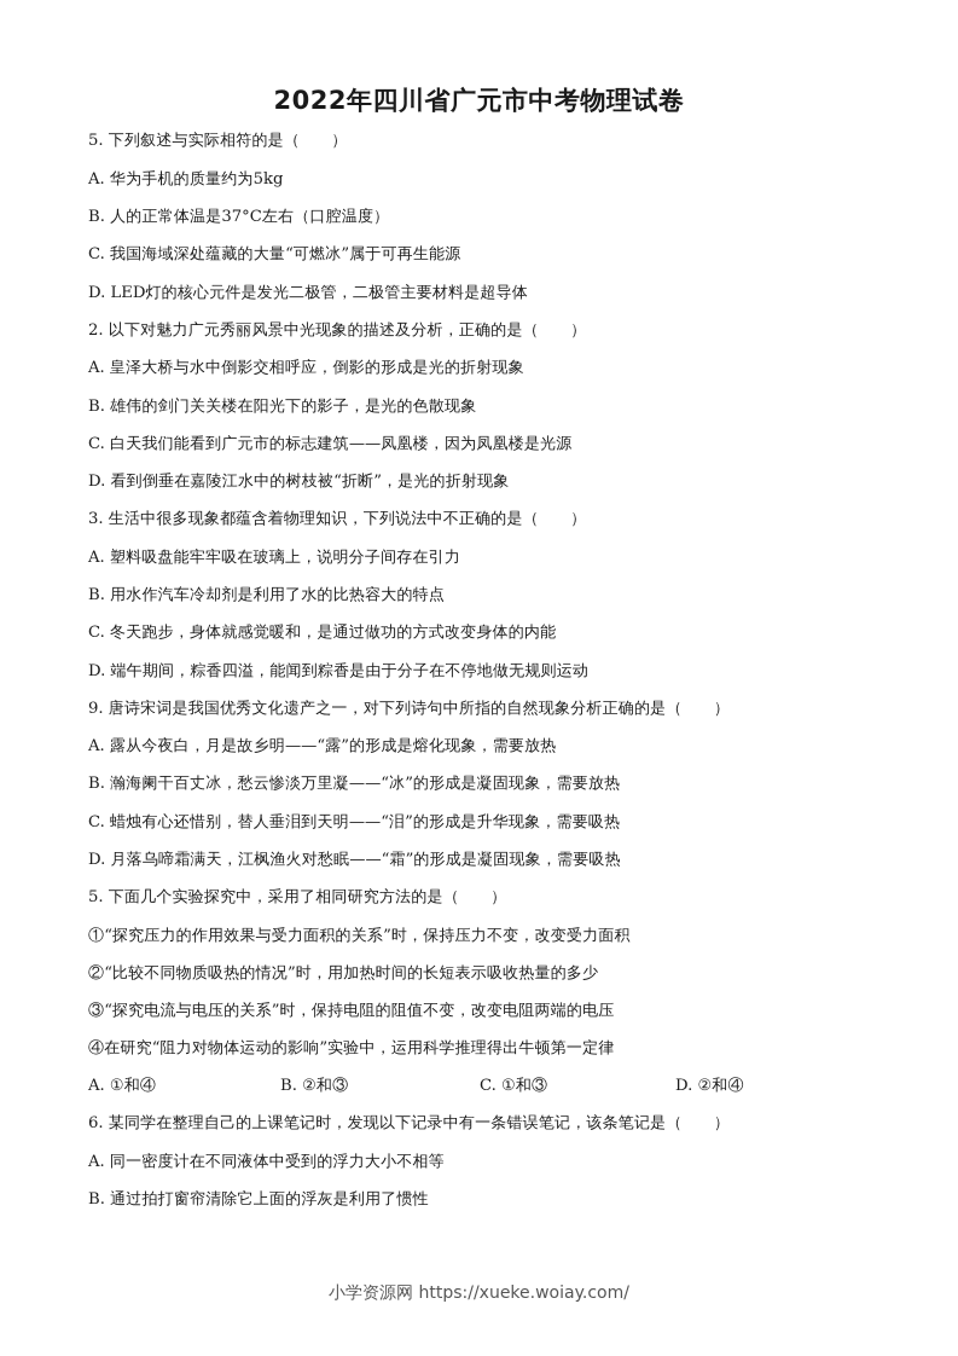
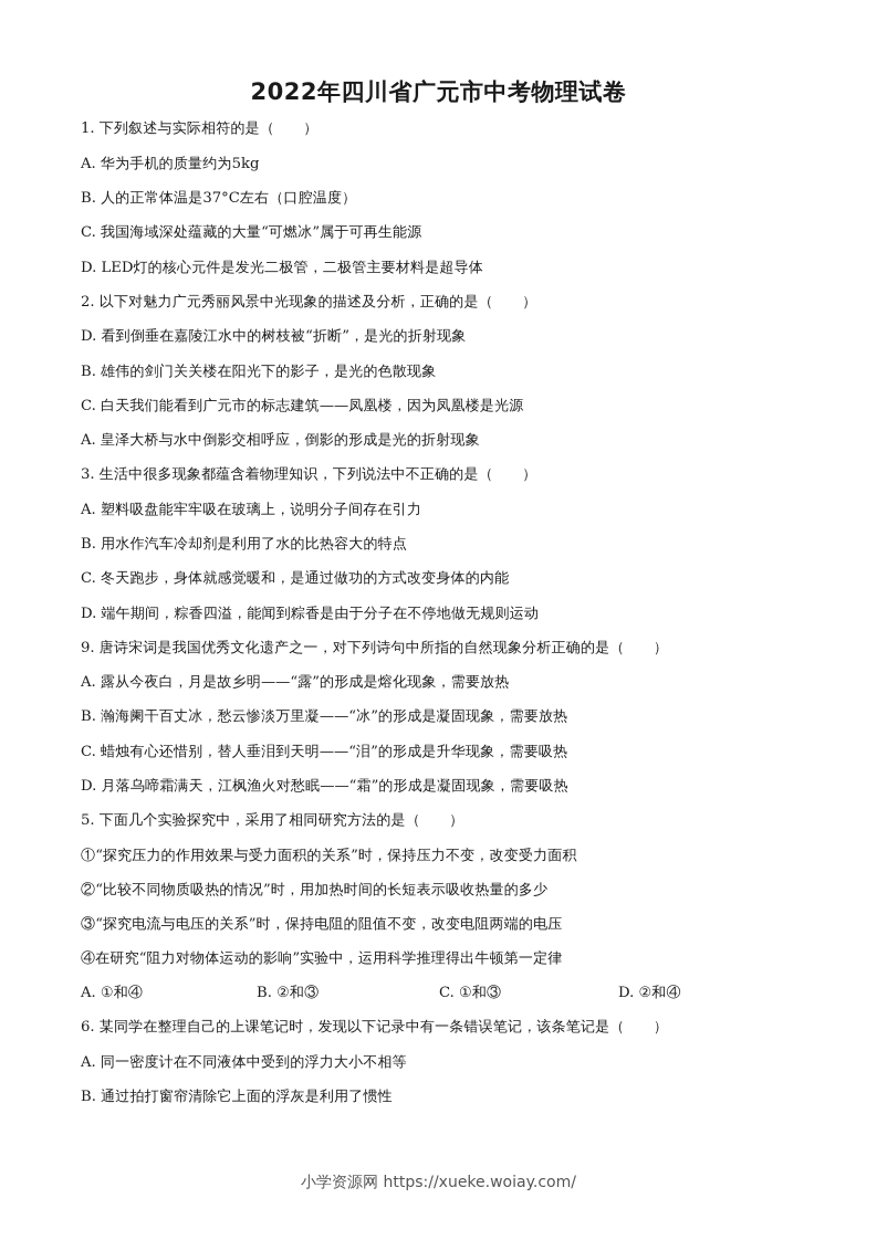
  2022年四川省广元市中考物理试卷
- 5. 下列叙述与实际相符的是（ ）
+ 1. 下列叙述与实际相符的是（ ）
  A. 华为手机的质量约为5kg
  B. 人的正常体温是37°C左右（口腔温度）
  C. 我国海域深处蕴藏的大量“可燃冰”属于可再生能源
  D. LED灯的核心元件是发光二极管，二极管主要材料是超导体
  2. 以下对魅力广元秀丽风景中光现象的描述及分析，正确的是（ ）
- A. 皇泽大桥与水中倒影交相呼应，倒影的形成是光的折射现象
+ D. 看到倒垂在嘉陵江水中的树枝被“折断”，是光的折射现象
  B. 雄伟的剑门关关楼在阳光下的影子，是光的色散现象
  C. 白天我们能看到广元市的标志建筑——凤凰楼，因为凤凰楼是光源
- D. 看到倒垂在嘉陵江水中的树枝被“折断”，是光的折射现象
+ A. 皇泽大桥与水中倒影交相呼应，倒影的形成是光的折射现象
  3. 生活中很多现象都蕴含着物理知识，下列说法中不正确的是（ ）
  A. 塑料吸盘能牢牢吸在玻璃上，说明分子间存在引力
  B. 用水作汽车冷却剂是利用了水的比热容大的特点
  C. 冬天跑步，身体就感觉暖和，是通过做功的方式改变身体的内能
  D. 端午期间，粽香四溢，能闻到粽香是由于分子在不停地做无规则运动
  9. 唐诗宋词是我国优秀文化遗产之一，对下列诗句中所指的自然现象分析正确的是（ ）
  A. 露从今夜白，月是故乡明——“露”的形成是熔化现象，需要放热
  B. 瀚海阑干百丈冰，愁云惨淡万里凝——“冰”的形成是凝固现象，需要放热
  C. 蜡烛有心还惜别，替人垂泪到天明——“泪”的形成是升华现象，需要吸热
  D. 月落乌啼霜满天，江枫渔火对愁眠——“霜”的形成是凝固现象，需要吸热
  5. 下面几个实验探究中，采用了相同研究方法的是（ ）
  ①“探究压力的作用效果与受力面积的关系”时，保持压力不变，改变受力面积
  ②“比较不同物质吸热的情况”时，用加热时间的长短表示吸收热量的多少
  ③“探究电流与电压的关系”时，保持电阻的阻值不变，改变电阻两端的电压
  ④在研究“阻力对物体运动的影响”实验中，运用科学推理得出牛顿第一定律
  A. ①和④
  B. ②和③
  C. ①和③
  D. ②和④
  6. 某同学在整理自己的上课笔记时，发现以下记录中有一条错误笔记，该条笔记是（ ）
  A. 同一密度计在不同液体中受到的浮力大小不相等
  B. 通过拍打窗帘清除它上面的浮灰是利用了惯性
  小学资源网 https://xueke.woiay.com/
